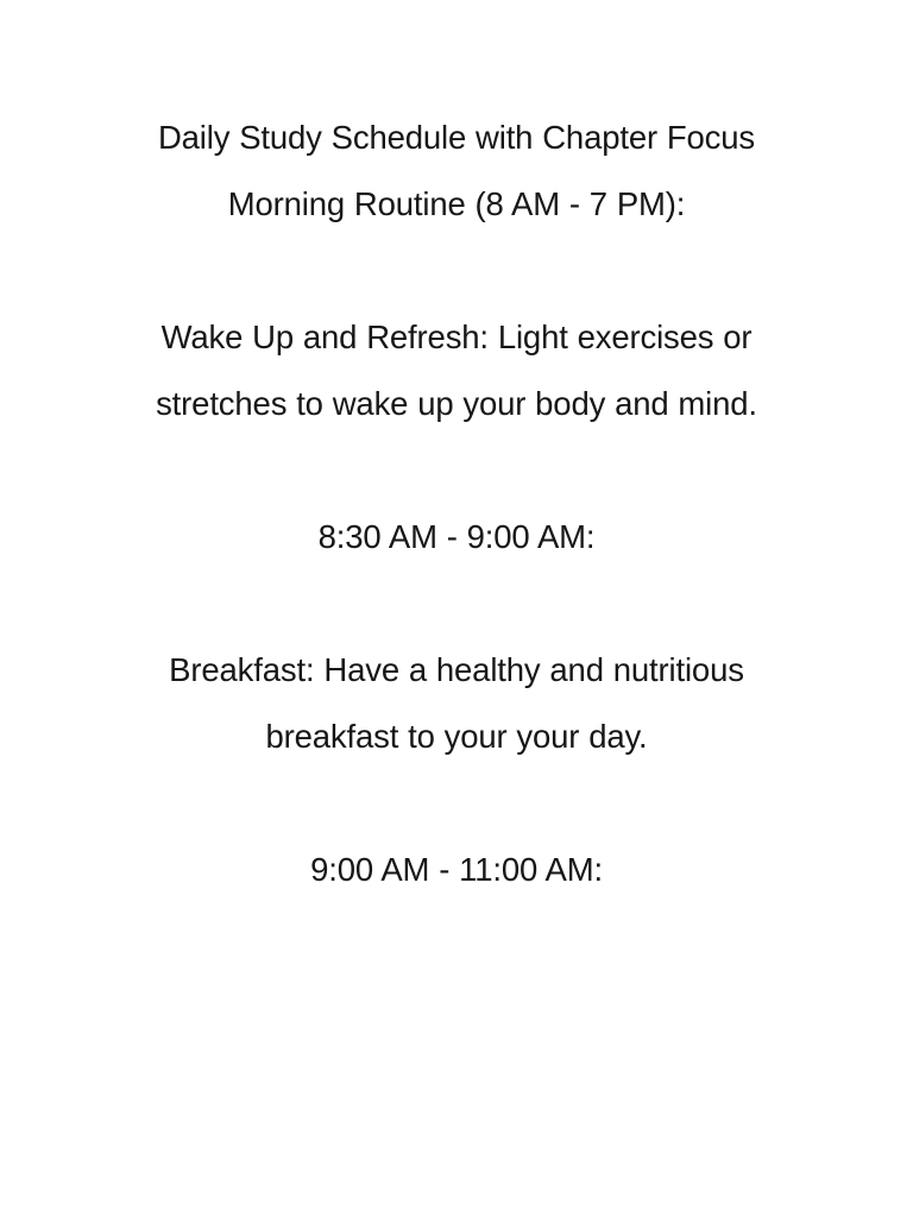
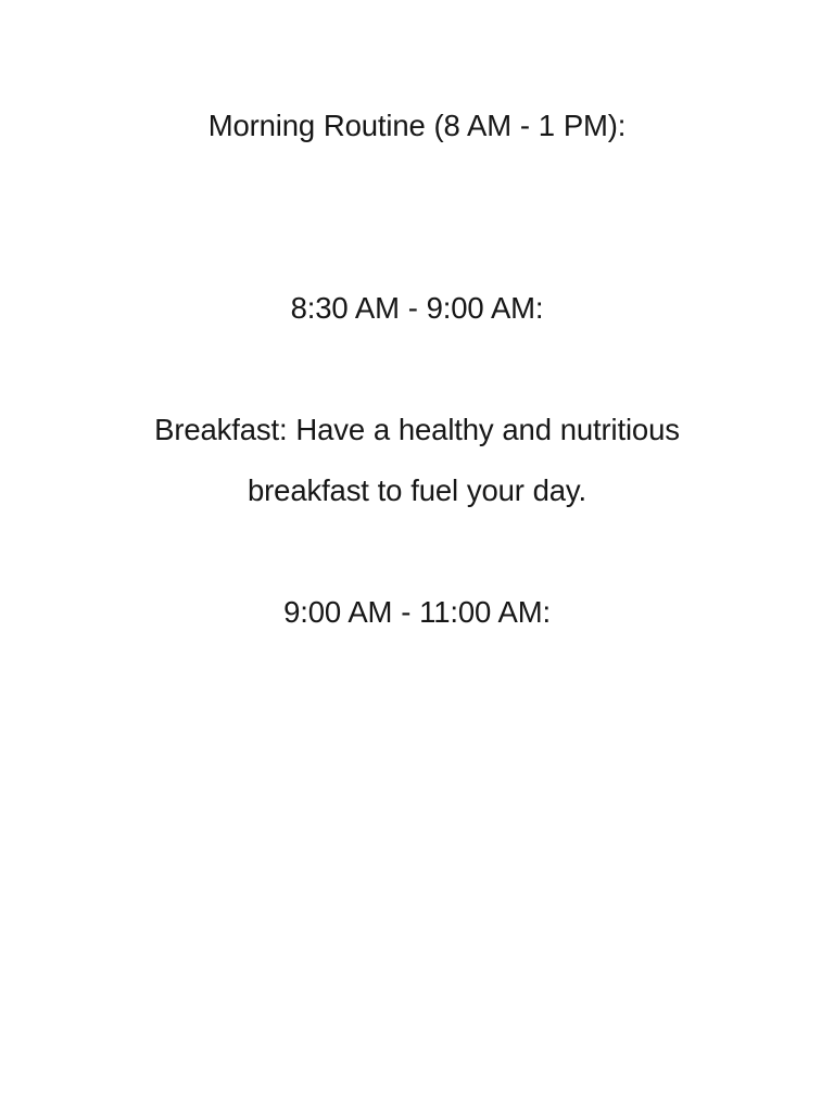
- Daily Study Schedule with Chapter Focus
- Morning Routine (8 AM - 7 PM):
+ Morning Routine (8 AM - 1 PM):
- Wake Up and Refresh: Light exercises or stretches to wake up your body and mind.
  8:30 AM - 9:00 AM:
- Breakfast: Have a healthy and nutritious breakfast to your your day.
+ Breakfast: Have a healthy and nutritious breakfast to fuel your day.
  9:00 AM - 11:00 AM:
